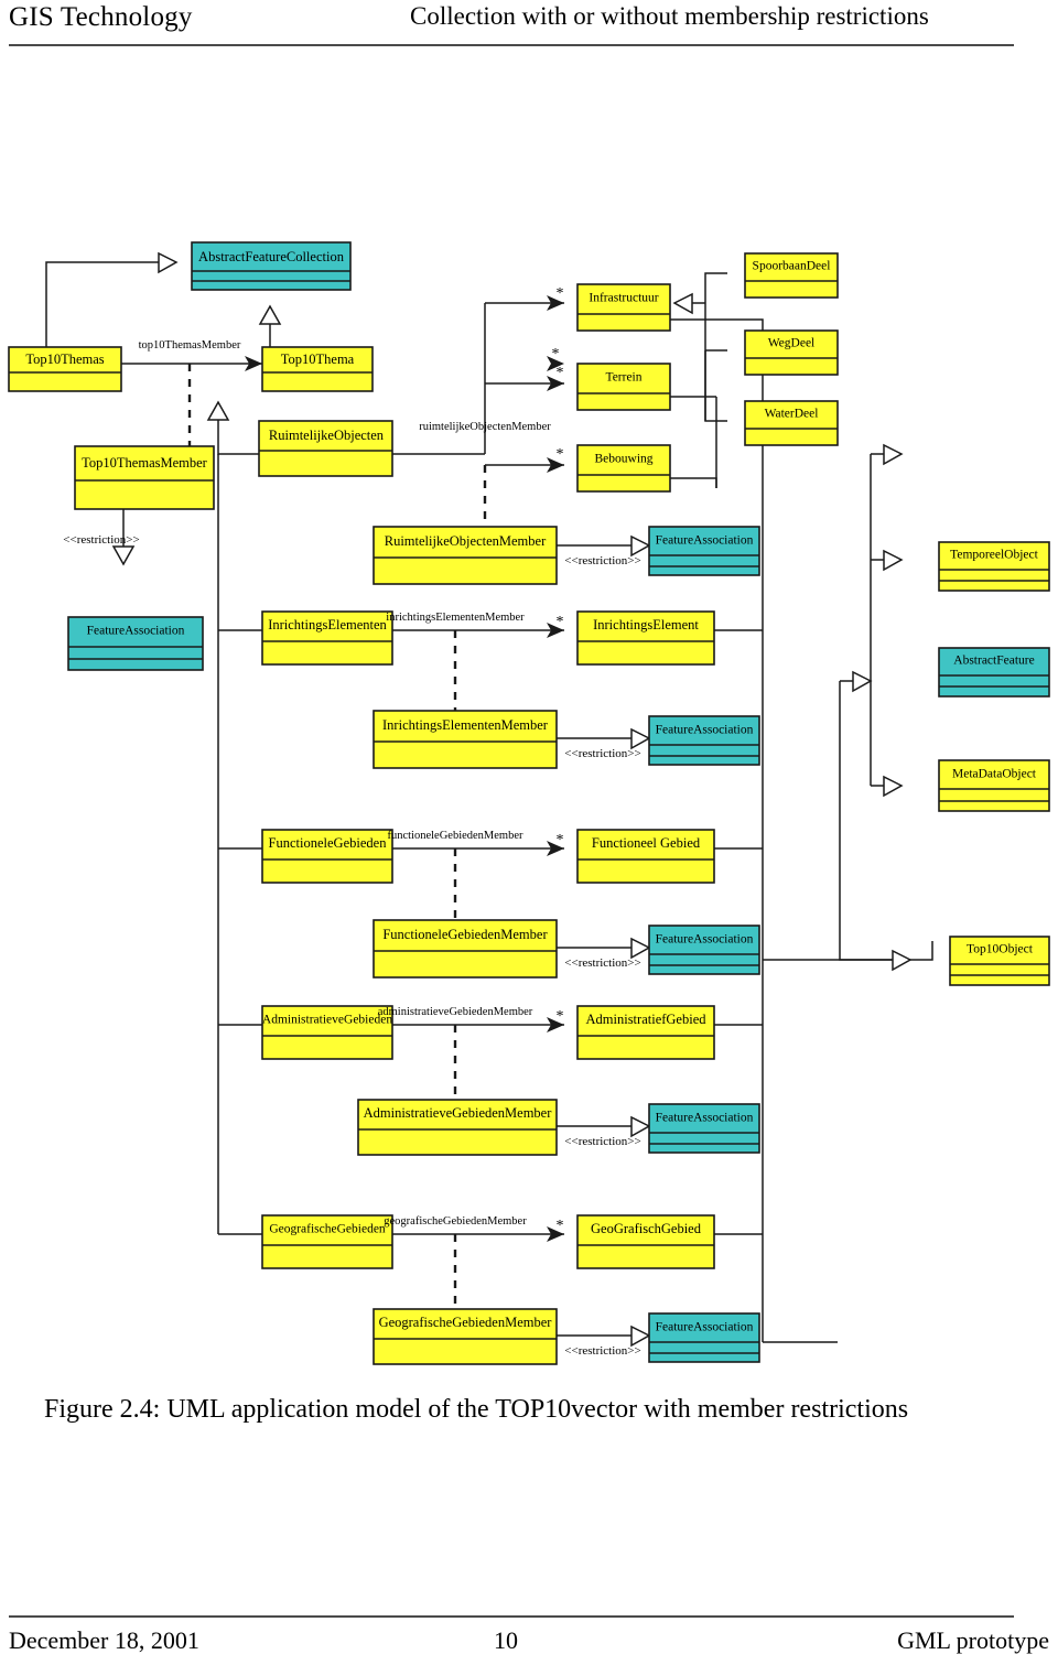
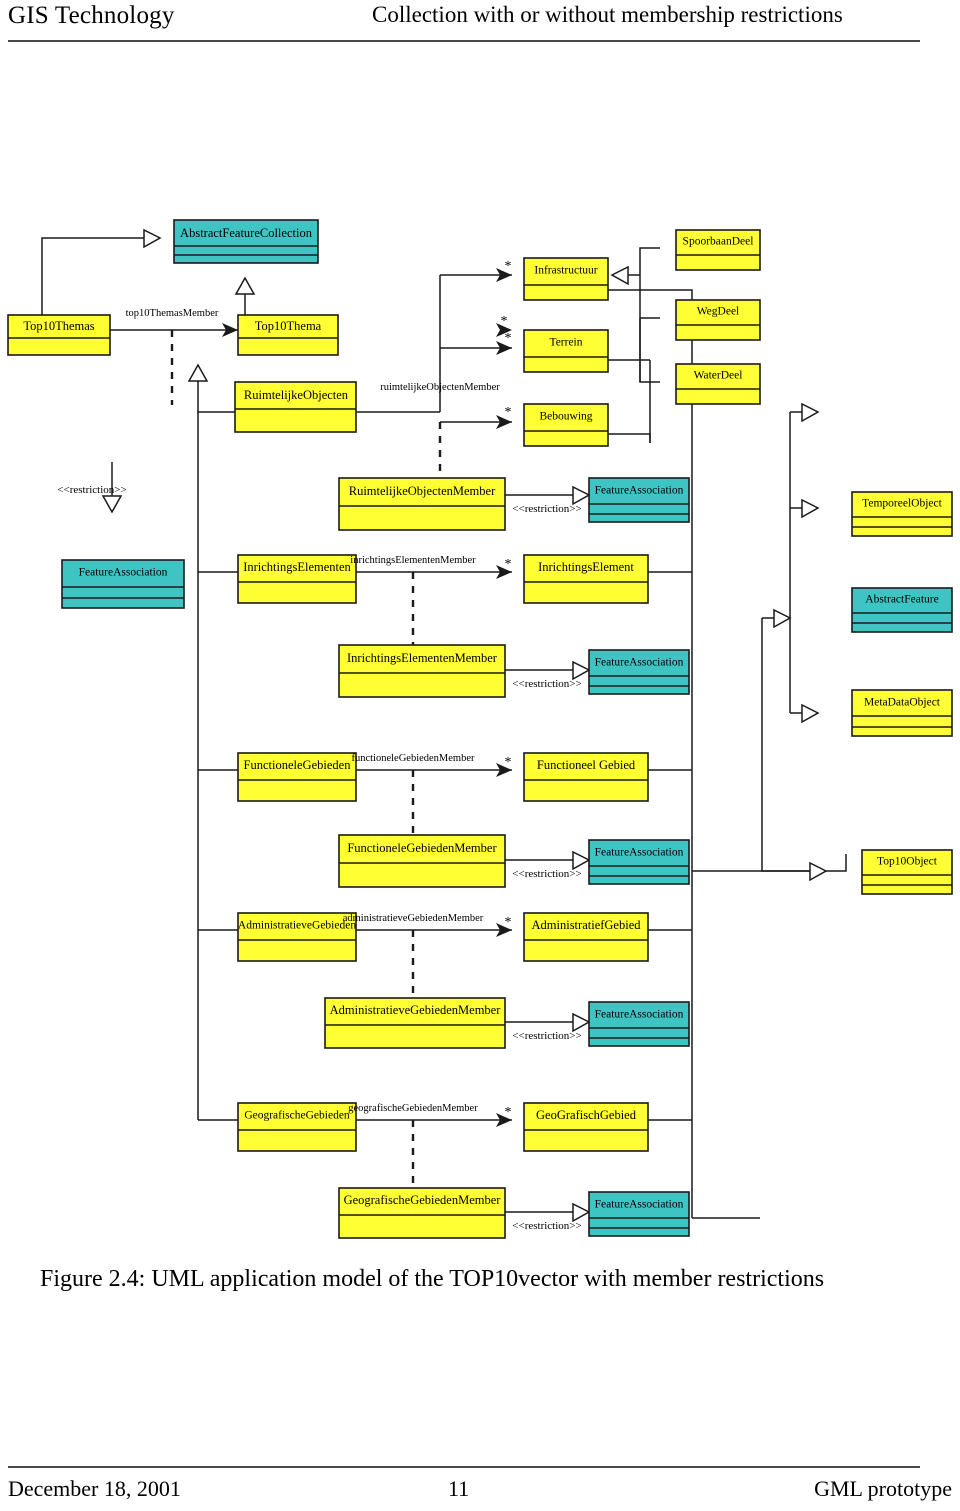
  GIS Technology
  Collection with or without membership restrictions
  AbstractFeatureCollection
  Top10Themas
  Top10Thema
- Top10ThemasMember
  RuimtelijkeObjecten
  Infrastructuur
  Terrein
  Bebouwing
  SpoorbaanDeel
  WegDeel
  WaterDeel
  RuimtelijkeObjectenMember
  FeatureAssociation
  TemporeelObject
  FeatureAssociation
  InrichtingsElementen
  InrichtingsElement
  AbstractFeature
  InrichtingsElementenMember
  FeatureAssociation
  MetaDataObject
  FunctioneleGebieden
  Functioneel Gebied
  FunctioneleGebiedenMember
  FeatureAssociation
  Top10Object
  AdministratieveGebieden
  AdministratiefGebied
  AdministratieveGebiedenMember
  FeatureAssociation
  GeografischeGebieden
  GeoGrafischGebied
  GeografischeGebiedenMember
  FeatureAssociation
  top10ThemasMember
  *
  ruimtelijkeObjectenMember
  *
  *
  *
  inrichtingsElementenMember
  *
  functioneleGebiedenMember
  *
  administratieveGebiedenMember
  *
  geografischeGebiedenMember
  *
  <<restriction>>
  <<restriction>>
  <<restriction>>
  <<restriction>>
  <<restriction>>
  <<restriction>>
  Figure 2.4: UML application model of the TOP10vector with member restrictions
  December 18, 2001
- 10
+ 11
  GML prototype
